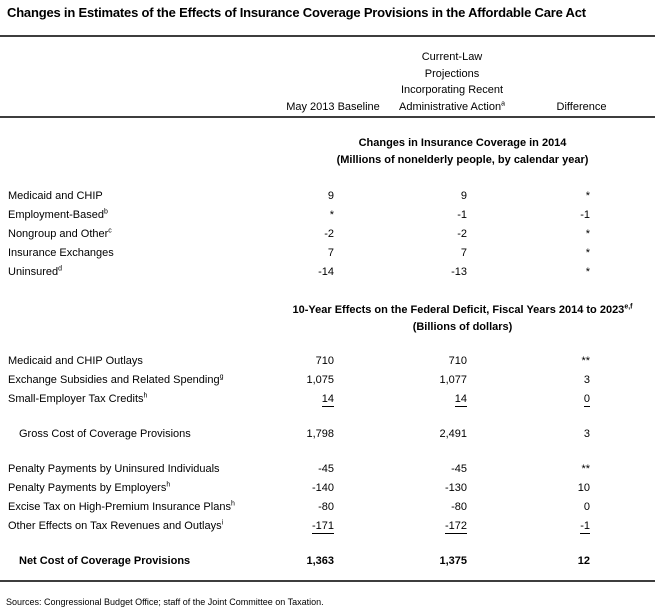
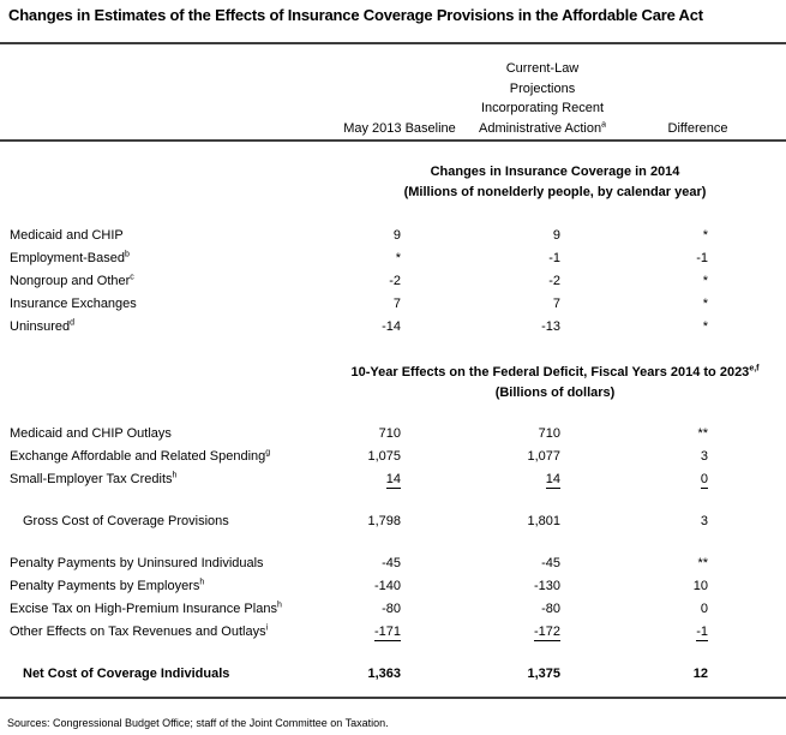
  Changes in Estimates of the Effects of Insurance Coverage Provisions in the Affordable Care Act
  May 2013 Baseline
  Current-Law
  Projections
  Incorporating Recent
  Administrative Action
  Difference
  Changes in Insurance Coverage in 2014
  (Millions of nonelderly people, by calendar year)
  Medicaid and CHIP
  9
  9
  *
  Employment-Based
  *
  -1
  -1
  Nongroup and Other
  -2
  -2
  *
  Insurance Exchanges
  7
  7
  *
  Uninsured
  -14
  -13
  *
  10-Year Effects on the Federal Deficit, Fiscal Years 2014 to 2023
  (Billions of dollars)
  Medicaid and CHIP Outlays
  710
  710
  **
- Exchange Subsidies and Related Spending
+ Exchange Affordable and Related Spending
  1,075
  1,077
  3
  Small-Employer Tax Credits
  14
  14
  0
  Gross Cost of Coverage Provisions
  1,798
- 2,491
+ 1,801
  3
  Penalty Payments by Uninsured Individuals
  -45
  -45
  **
  Penalty Payments by Employers
  -140
  -130
  10
  Excise Tax on High-Premium Insurance Plans
  -80
  -80
  0
  Other Effects on Tax Revenues and Outlays
  -171
  -172
  -1
- Net Cost of Coverage Provisions
+ Net Cost of Coverage Individuals
  1,363
  1,375
  12
  Sources: Congressional Budget Office; staff of the Joint Committee on Taxation.
